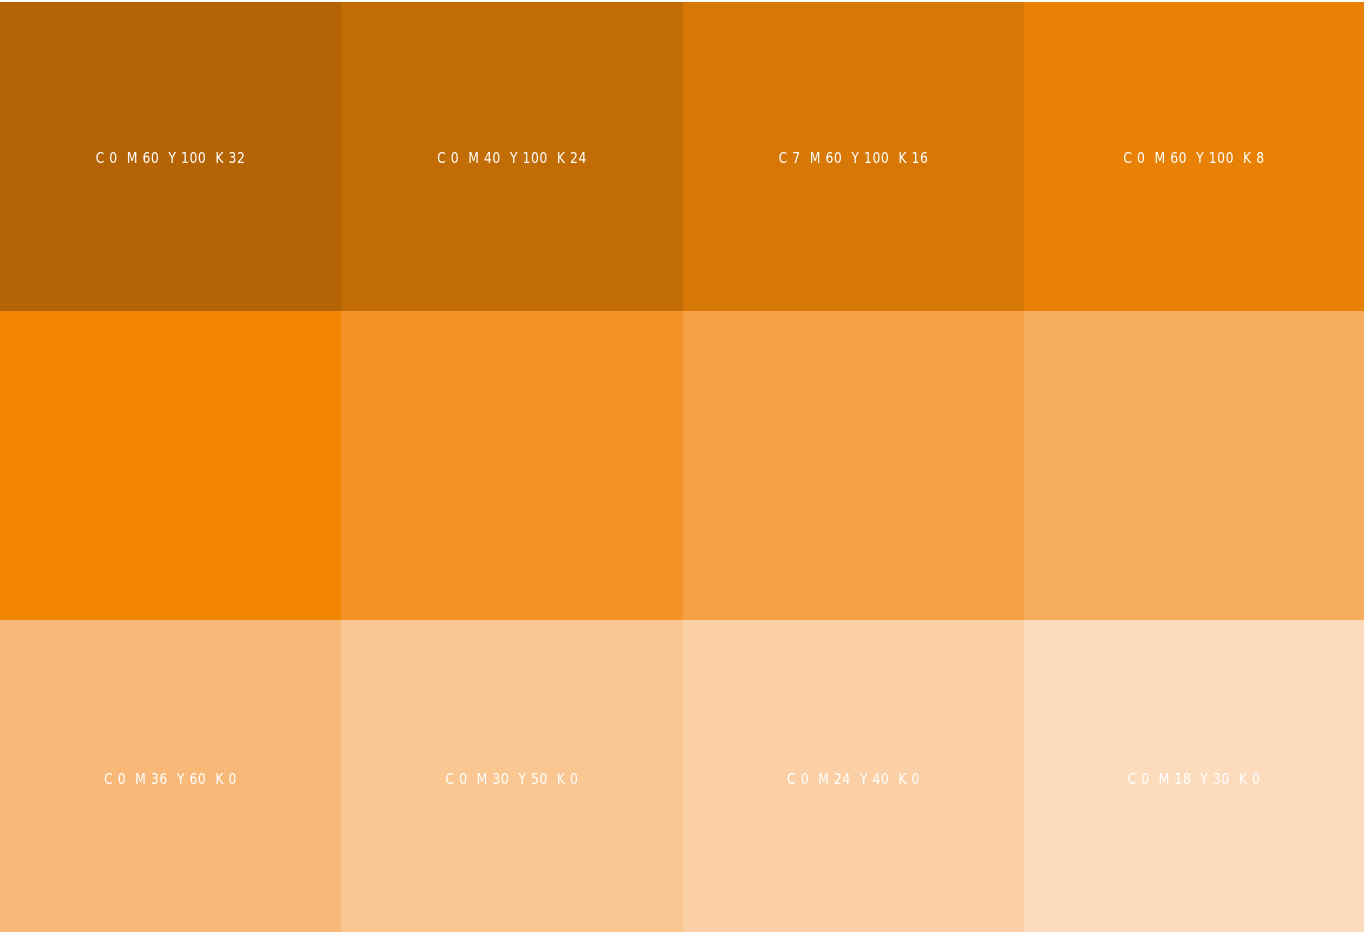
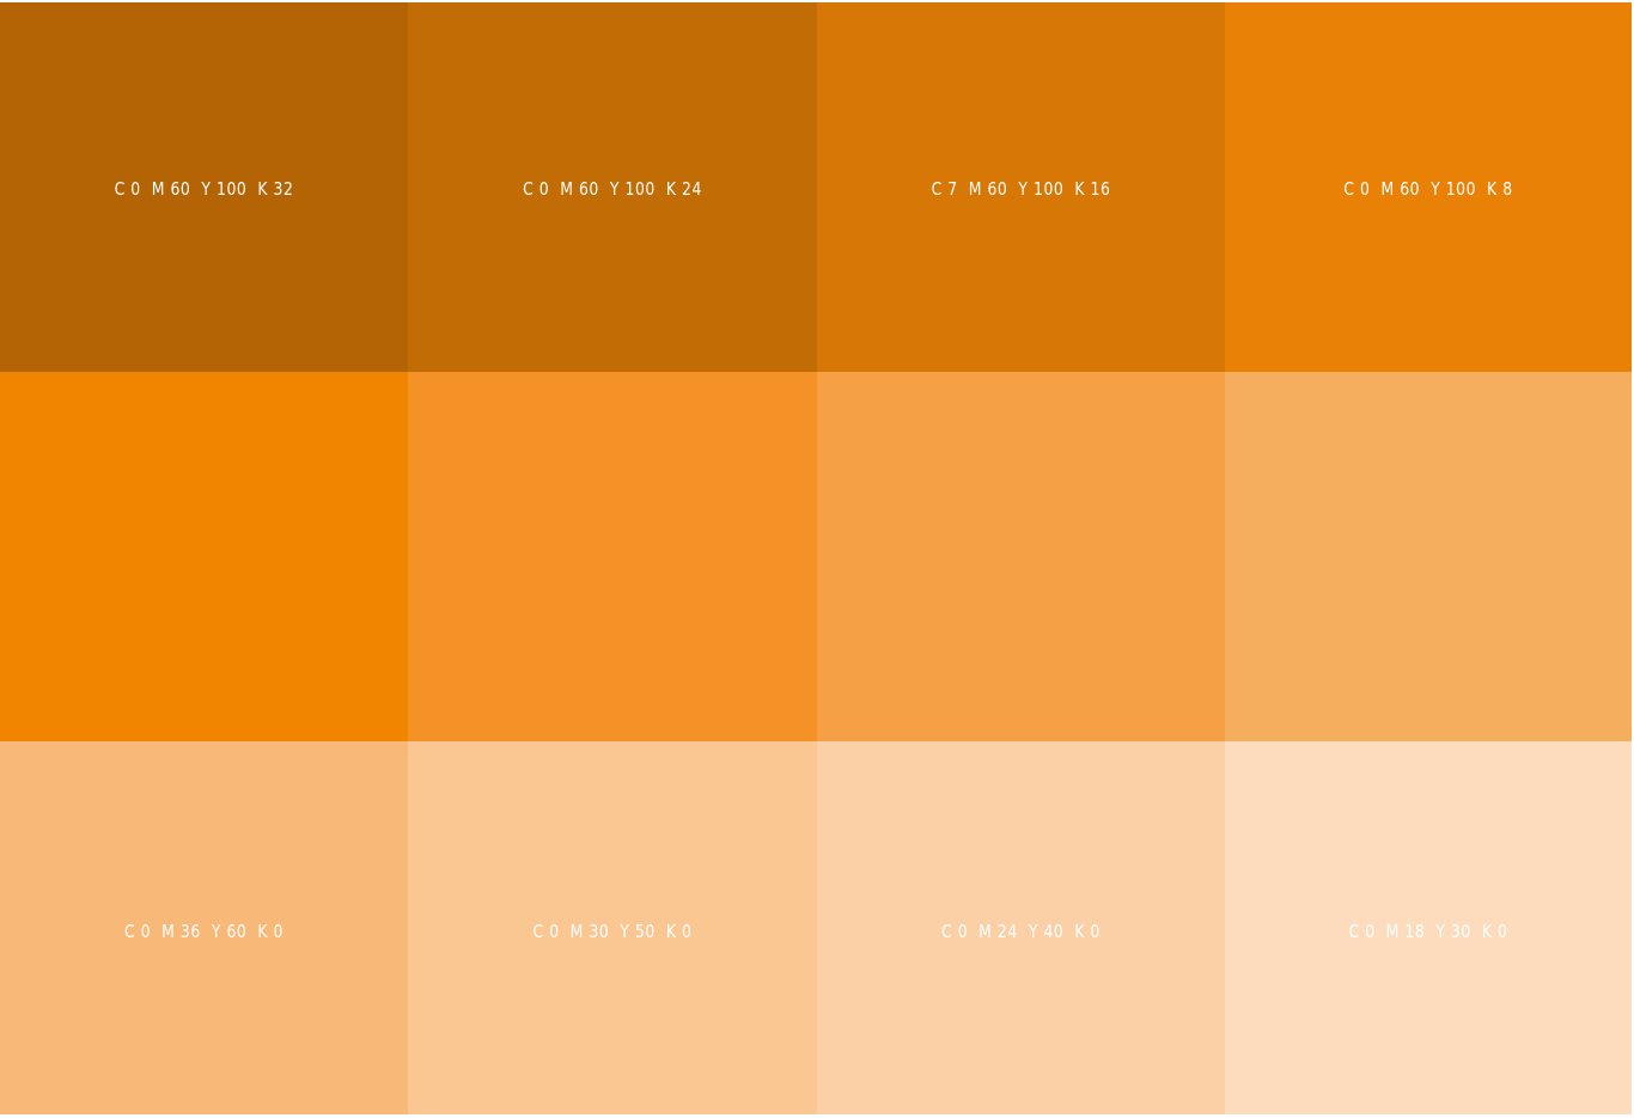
  C 0 M 60 Y 100 K 32
- C 0 M 40 Y 100 K 24
+ C 0 M 60 Y 100 K 24
  C 7 M 60 Y 100 K 16
  C 0 M 60 Y 100 K 8
  C 0 M 36 Y 60 K 0
  C 0 M 30 Y 50 K 0
  C 0 M 24 Y 40 K 0
  C 0 M 18 Y 30 K 0
